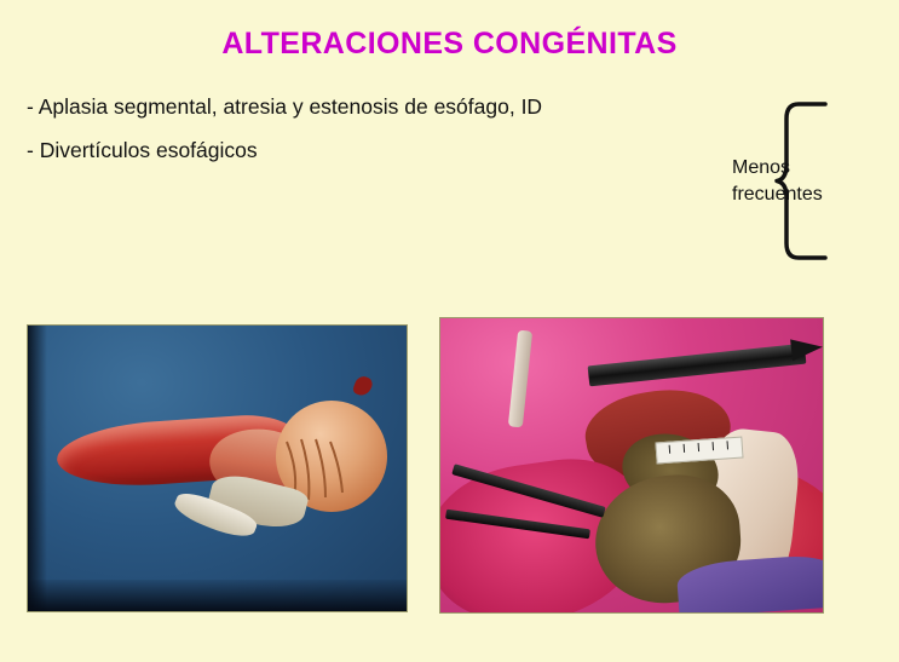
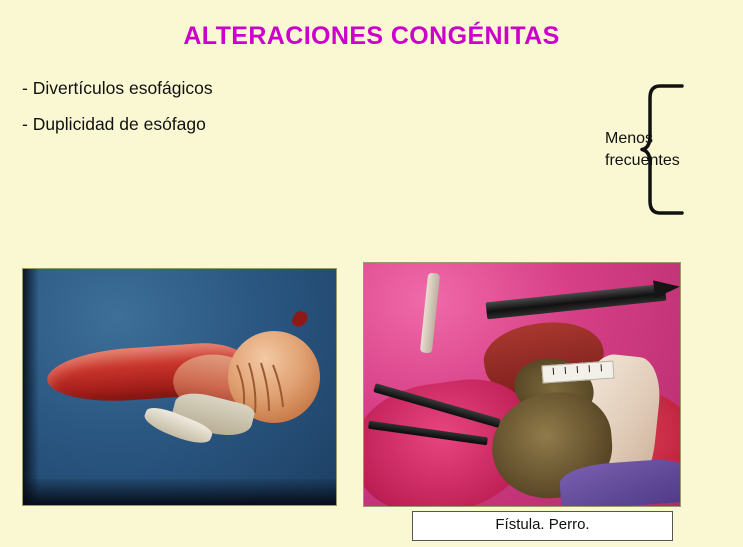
  ALTERACIONES CONGÉNITAS
- - Aplasia segmental, atresia y estenosis de esófago, ID
  - Divertículos esofágicos
+ - Duplicidad de esófago
  Menos
  frecuentes
+ Fístula. Perro.
